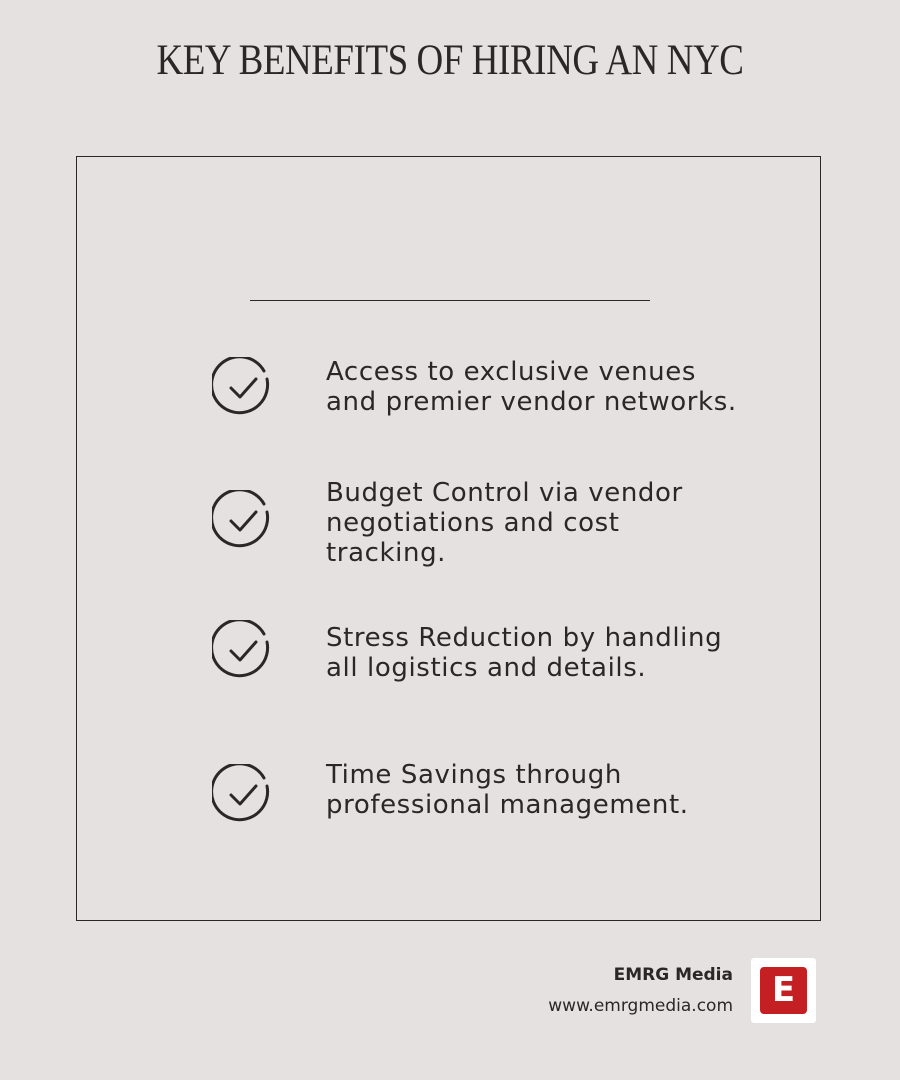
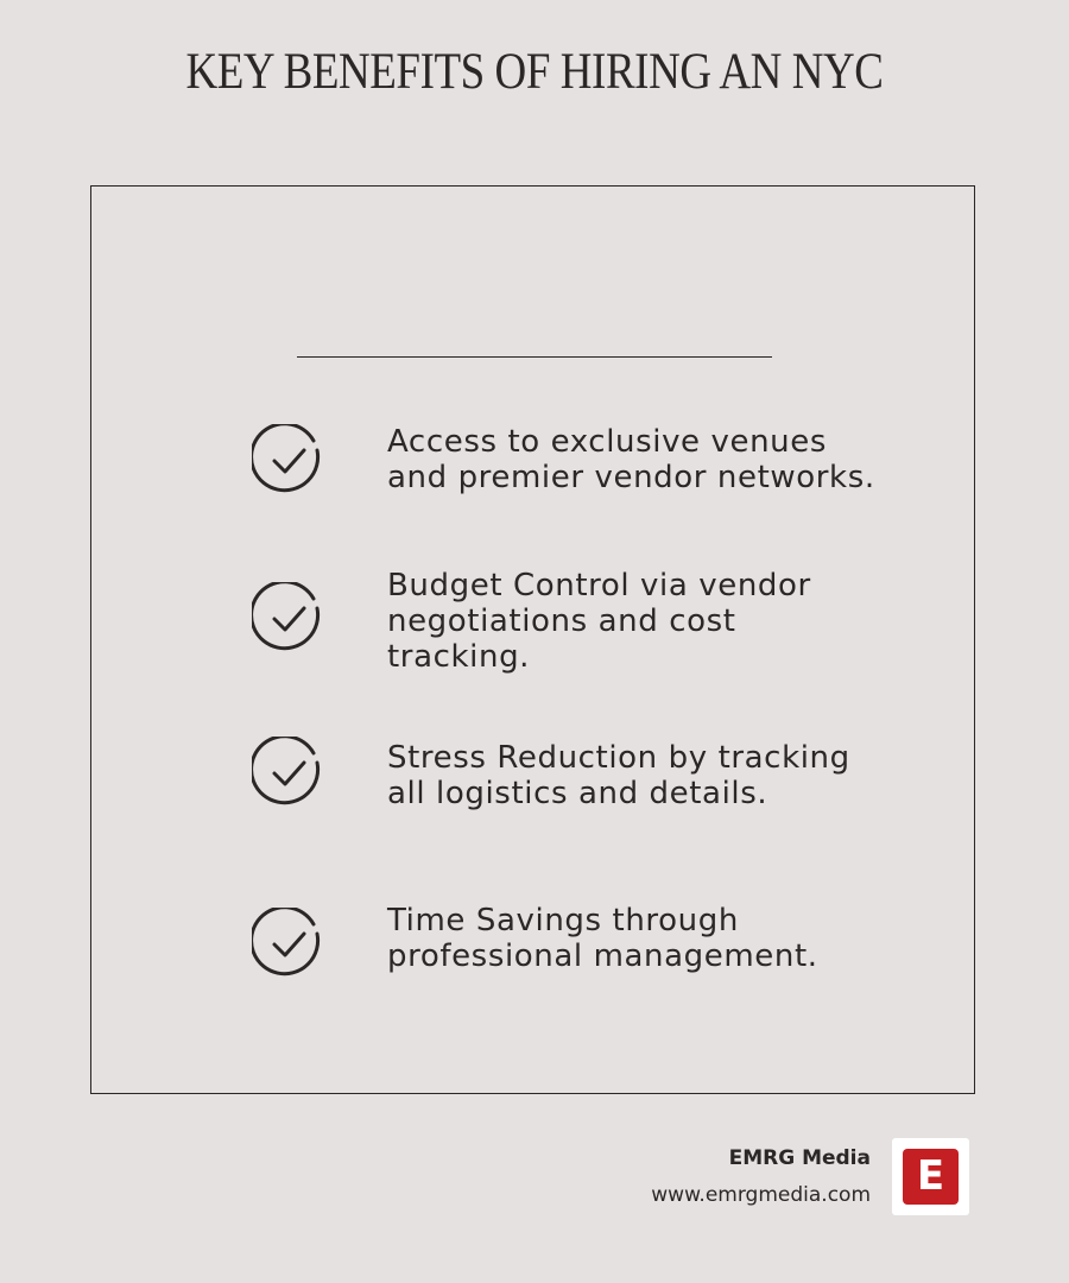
  KEY BENEFITS OF HIRING AN NYC
  Access to exclusive venues and premier vendor networks.
  Budget Control via vendor negotiations and cost tracking.
- Stress Reduction by handling all logistics and details.
+ Stress Reduction by tracking all logistics and details.
  Time Savings through professional management.
  EMRG Media
  www.emrgmedia.com
  E
